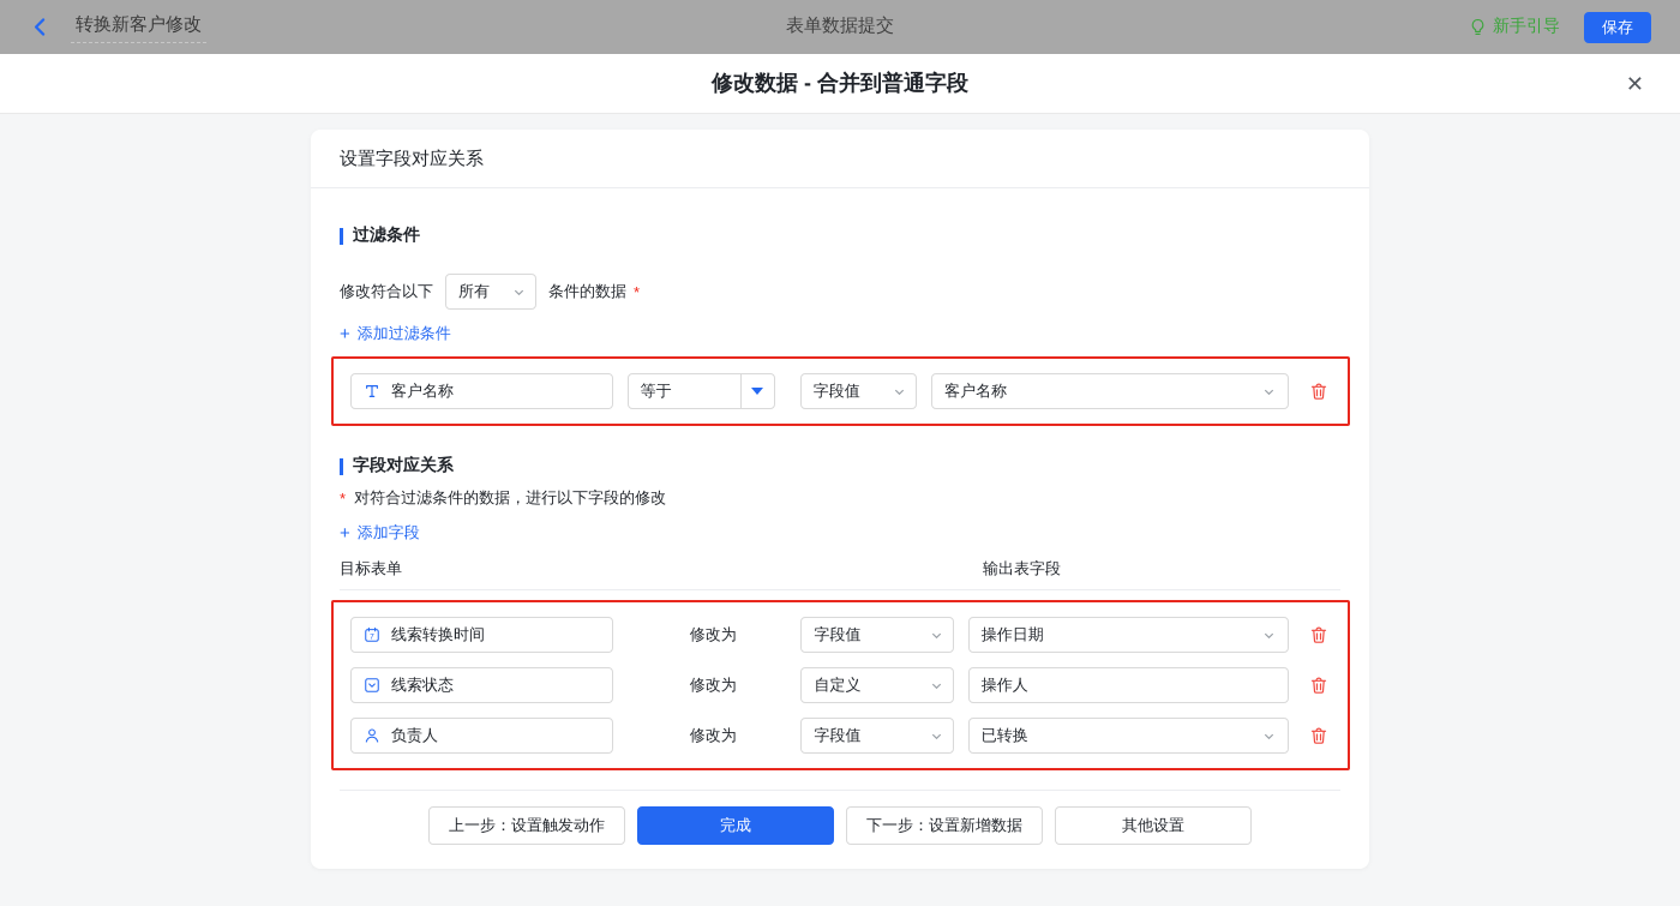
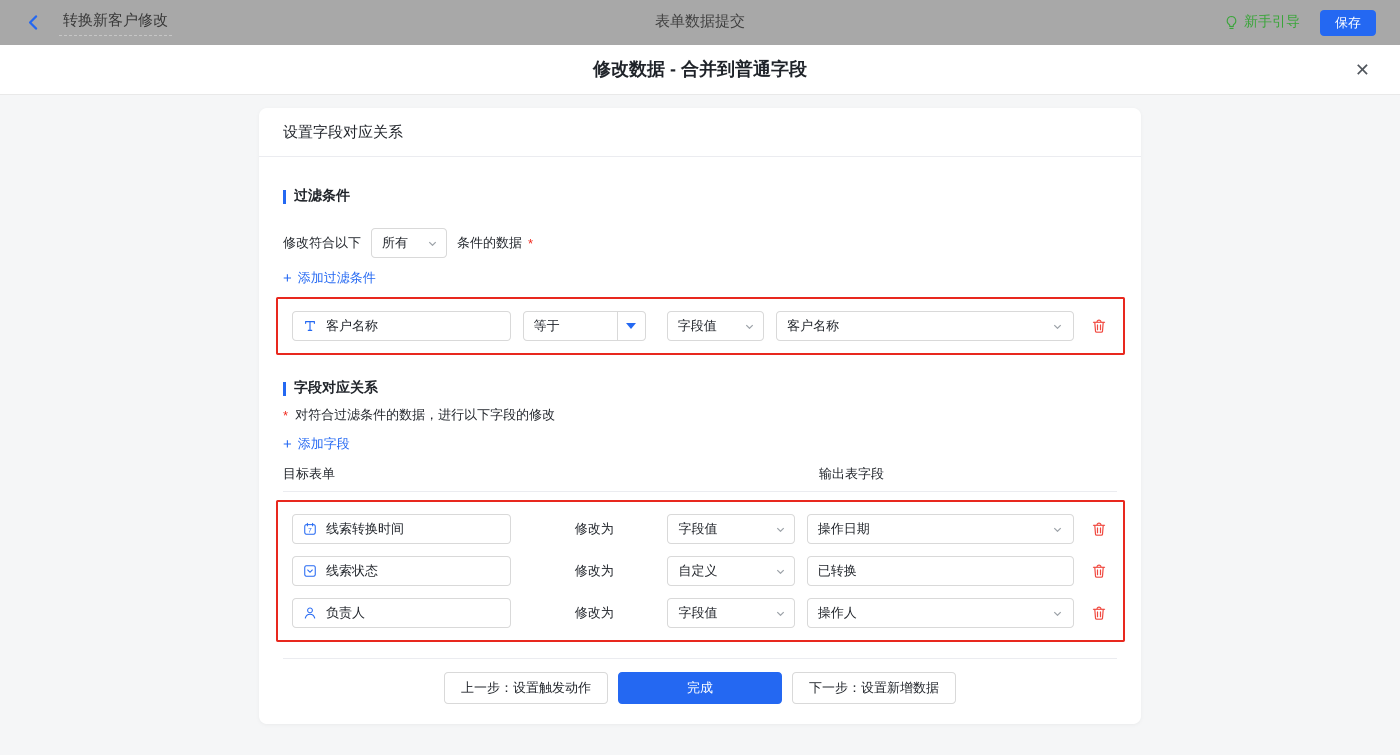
  转换新客户修改
  表单数据提交
  新手引导
  保存
  修改数据 - 合并到普通字段
  ✕
  设置字段对应关系
  过滤条件
  修改符合以下
  所有
  条件的数据
  *
  +
  添加过滤条件
  客户名称
  等于
  字段值
  客户名称
  字段对应关系
  *
  对符合过滤条件的数据，进行以下字段的修改
  +
  添加字段
  目标表单
  输出表字段
  线索转换时间
  修改为
  字段值
  操作日期
  线索状态
  修改为
  自定义
- 操作人
+ 已转换
  负责人
  修改为
  字段值
- 已转换
+ 操作人
  上一步：设置触发动作
  完成
  下一步：设置新增数据
- 其他设置
